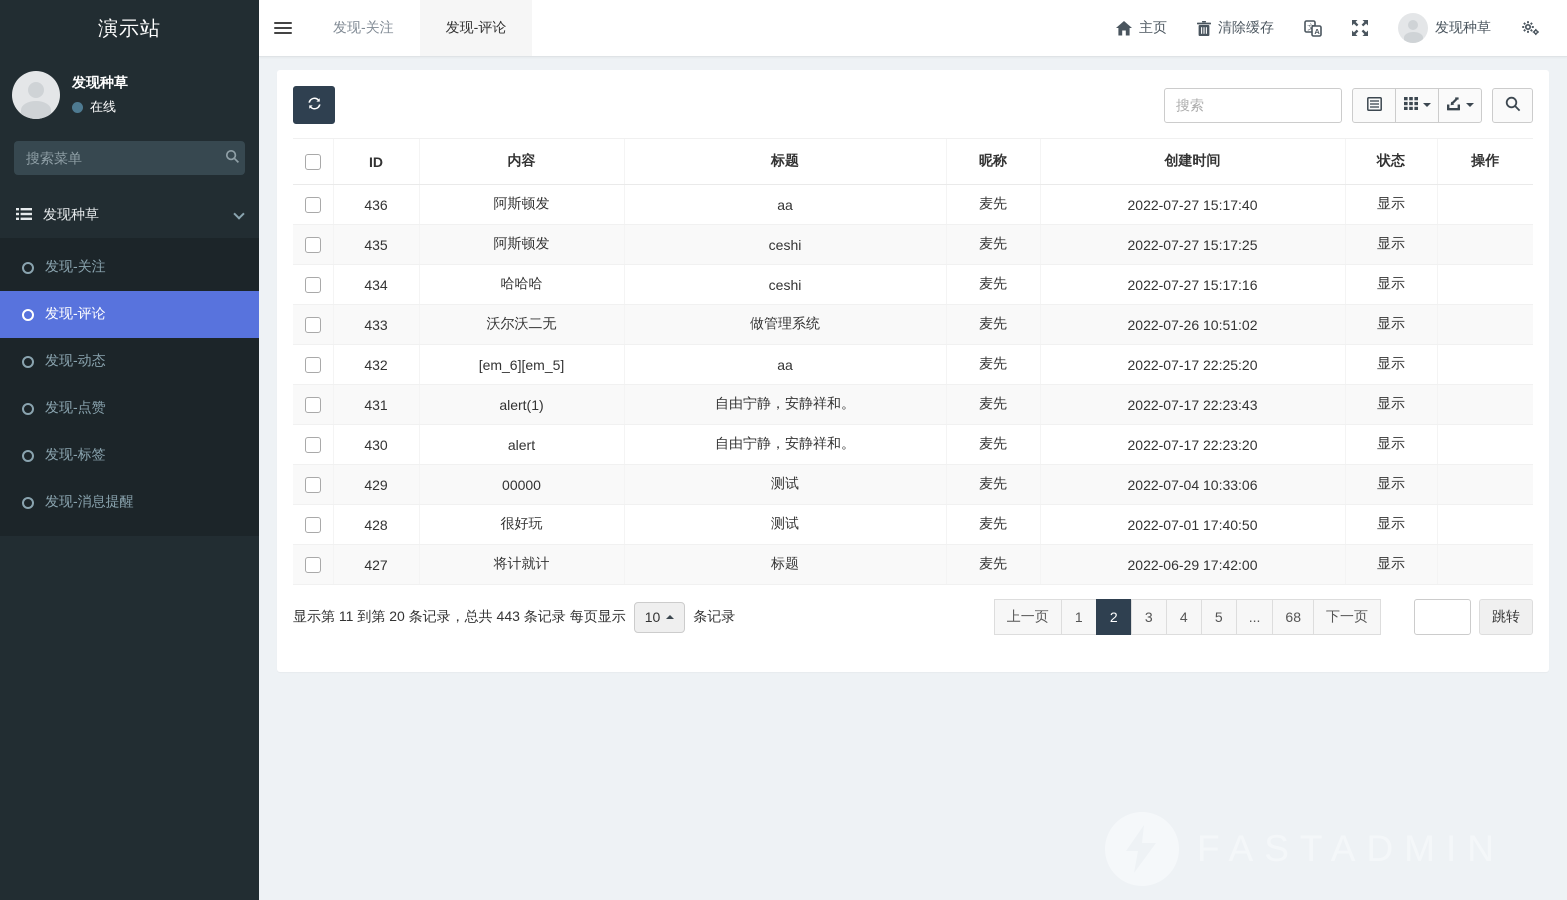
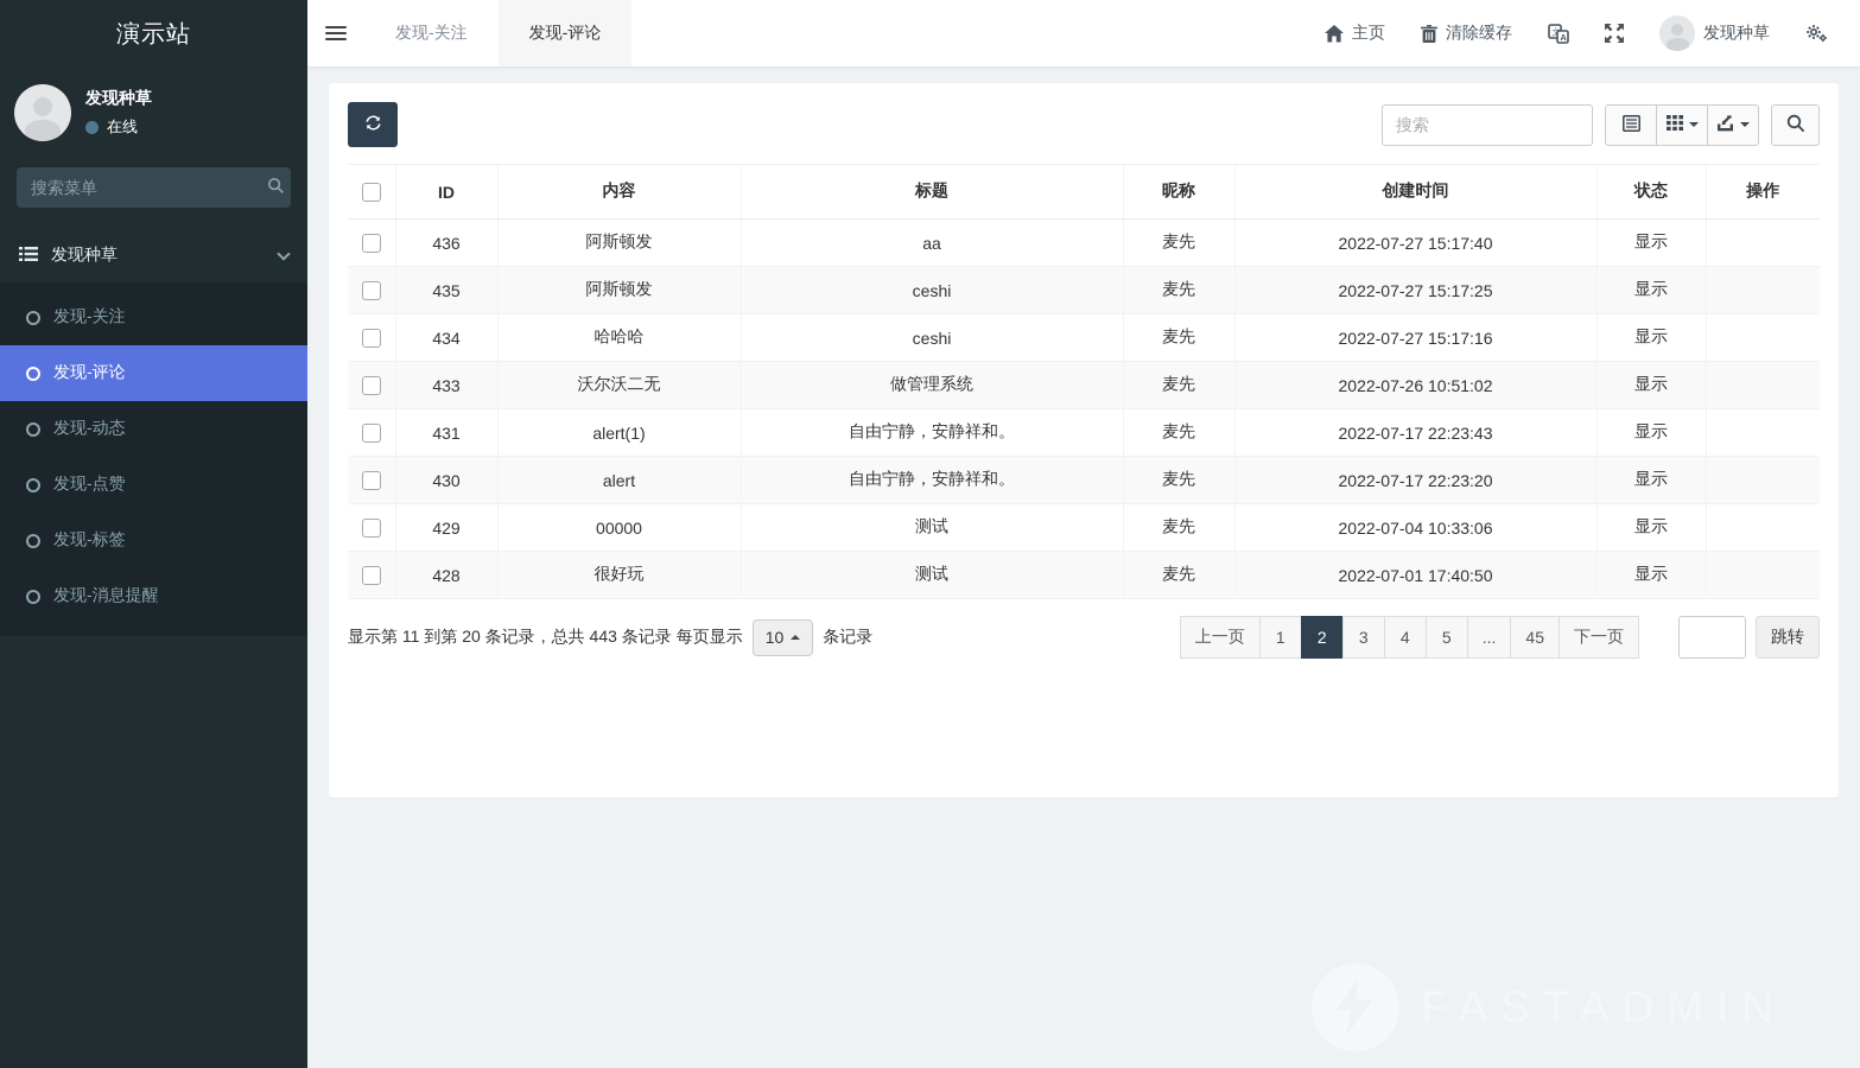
  演示站
  发现种草
  在线
  搜索菜单
  发现种草
  发现-关注
  发现-评论
  发现-动态
  发现-点赞
  发现-标签
  发现-消息提醒
  发现-关注
  发现-评论
  主页
  清除缓存
  文
  A
  发现种草
  搜索
  	ID	内容	标题	昵称	创建时间	状态	操作
  	436	阿斯顿发	aa	麦先	2022-07-27 15:17:40	显示
  	435	阿斯顿发	ceshi	麦先	2022-07-27 15:17:25	显示
  	434	哈哈哈	ceshi	麦先	2022-07-27 15:17:16	显示
  	433	沃尔沃二无	做管理系统	麦先	2022-07-26 10:51:02	显示
- 	432	[em_6][em_5]	aa	麦先	2022-07-17 22:25:20	显示
  	431	alert(1)	自由宁静，安静祥和。	麦先	2022-07-17 22:23:43	显示
  	430	alert	自由宁静，安静祥和。	麦先	2022-07-17 22:23:20	显示
  	429	00000	测试	麦先	2022-07-04 10:33:06	显示
  	428	很好玩	测试	麦先	2022-07-01 17:40:50	显示
- 	427	将计就计	标题	麦先	2022-06-29 17:42:00	显示
  显示第 11 到第 20 条记录，总共 443 条记录 每页显示
  10
  条记录
  上一页
  1
  2
  3
  4
  5
  ...
- 68
+ 45
  下一页
  跳转
